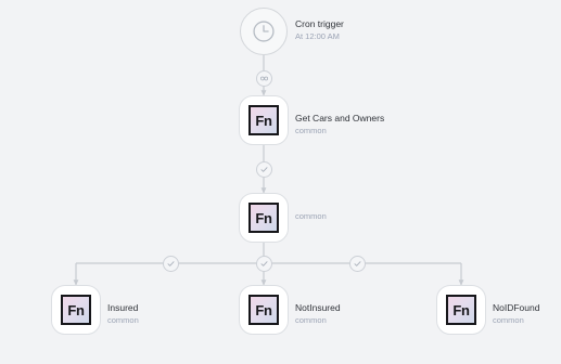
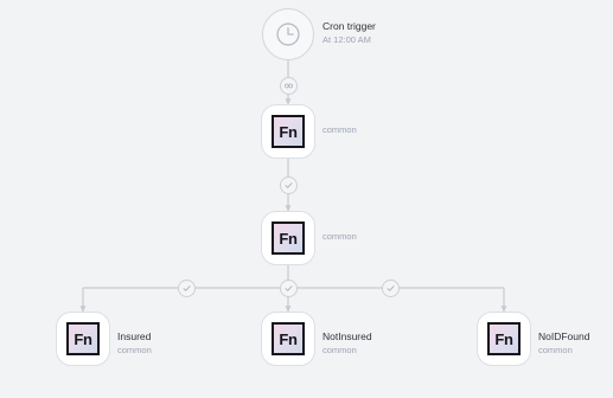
  Cron trigger
  At 12:00 AM
  Fn
- Get Cars and Owners
  common
  Fn
  common
  Fn
  Insured
  common
  Fn
  NotInsured
  common
  Fn
  NoIDFound
  common
